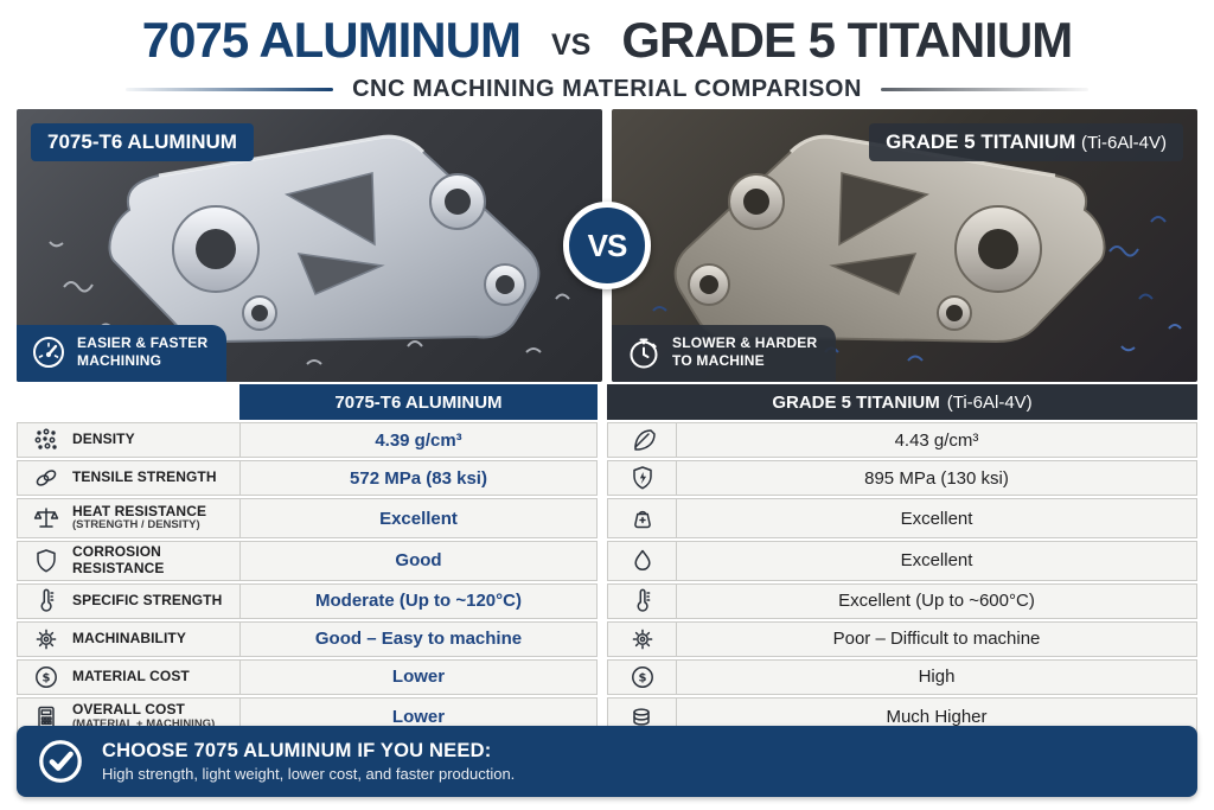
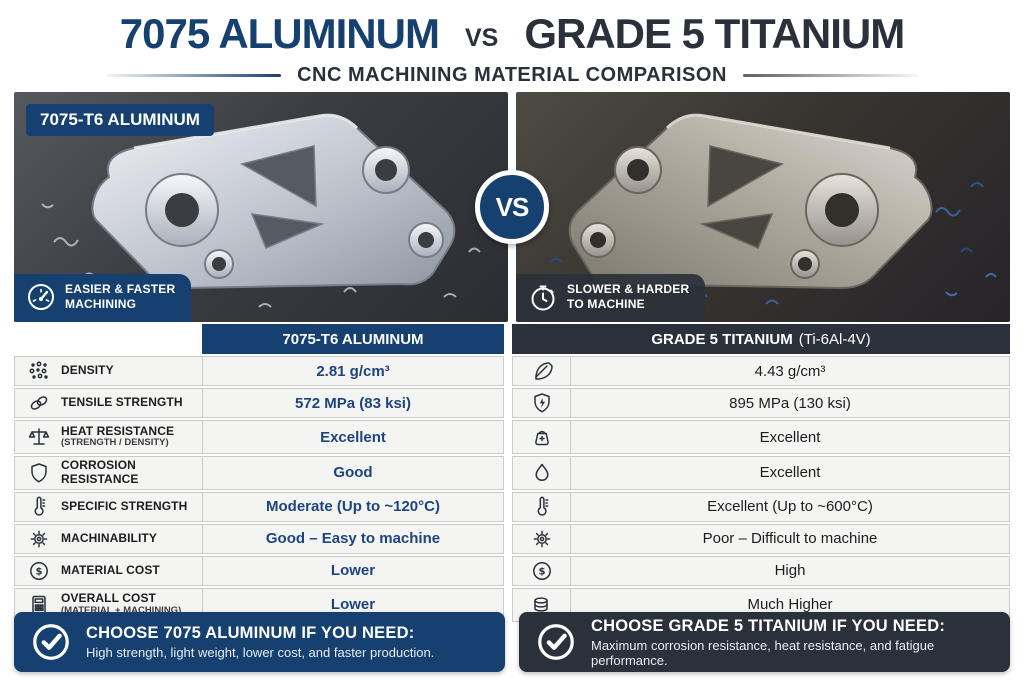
  7075 ALUMINUM
  VS
  GRADE 5 TITANIUM
  CNC MACHINING MATERIAL COMPARISON
  7075-T6 ALUMINUM
  EASIER & FASTER
  MACHINING
- GRADE 5 TITANIUM (Ti-6Al-4V)
  SLOWER & HARDER
  TO MACHINE
  VS
  7075-T6 ALUMINUM
  GRADE 5 TITANIUM
  (Ti-6Al-4V)
  DENSITY
- 4.39 g/cm³
+ 2.81 g/cm³
  4.43 g/cm³
  TENSILE STRENGTH
  572 MPa (83 ksi)
  895 MPa (130 ksi)
  HEAT RESISTANCE
  (STRENGTH / DENSITY)
  Excellent
  Excellent
  CORROSION RESISTANCE
  Good
  Excellent
  SPECIFIC STRENGTH
  Moderate (Up to ~120°C)
  Excellent (Up to ~600°C)
  MACHINABILITY
  Good – Easy to machine
  Poor – Difficult to machine
  $
  MATERIAL COST
  Lower
  $
  High
  OVERALL COST
  (MATERIAL + MACHINING)
  Lower
  Much Higher
  CHOOSE 7075 ALUMINUM IF YOU NEED:
  High strength, light weight, lower cost, and faster production.
+ CHOOSE GRADE 5 TITANIUM IF YOU NEED:
+ Maximum corrosion resistance, heat resistance, and fatigue performance.
